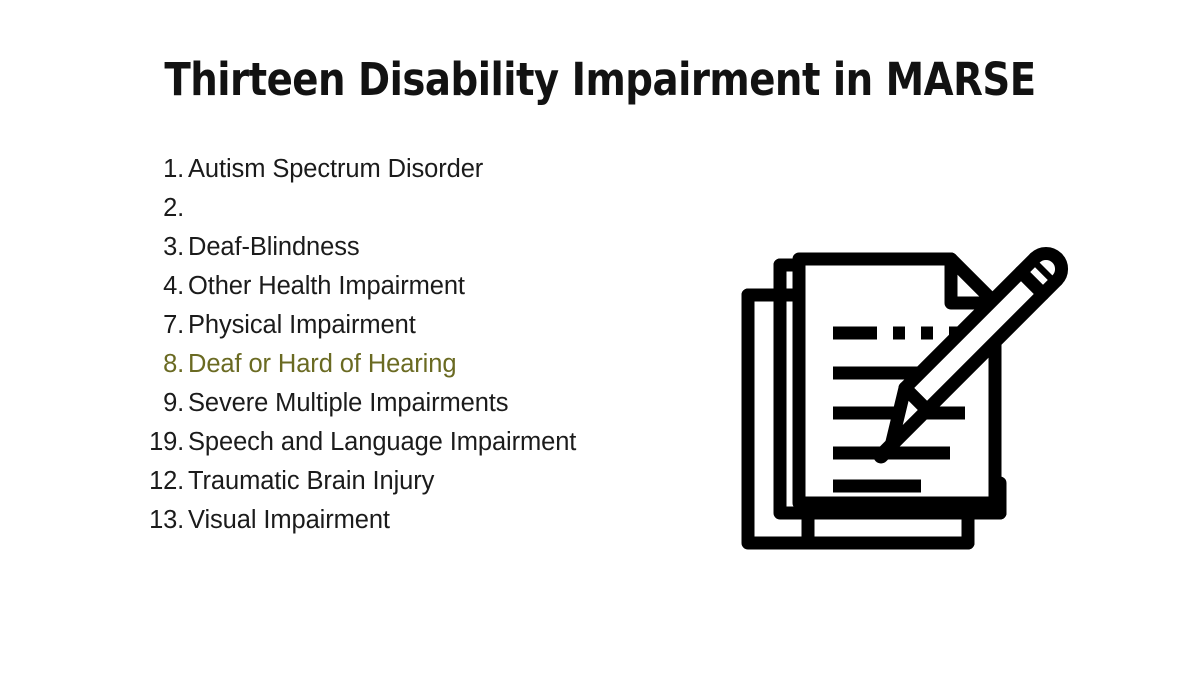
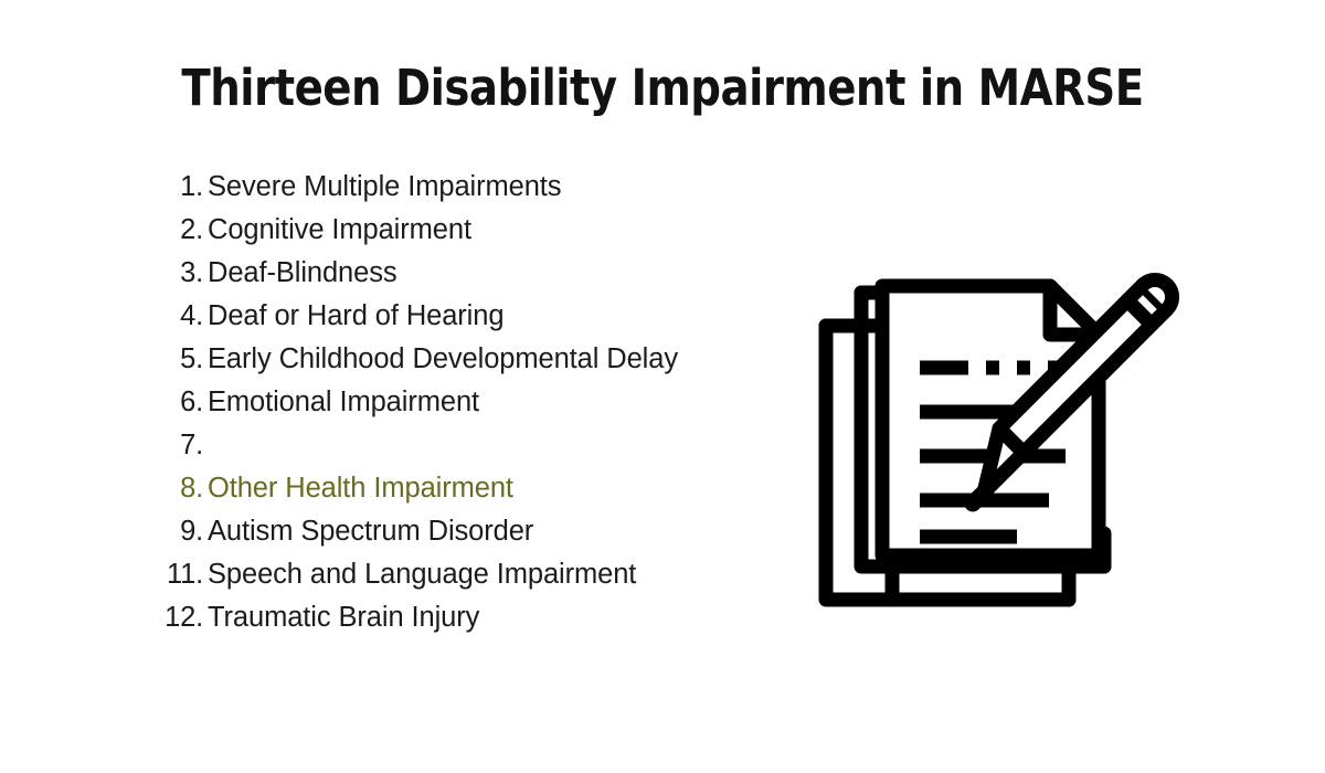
  Thirteen Disability Impairment in MARSE
  1.
- Autism Spectrum Disorder
+ Severe Multiple Impairments
  2.
+ Cognitive Impairment
  3.
  Deaf-Blindness
  4.
- Other Health Impairment
+ Deaf or Hard of Hearing
+ 5.
+ Early Childhood Developmental Delay
+ 6.
+ Emotional Impairment
  7.
- Physical Impairment
  8.
- Deaf or Hard of Hearing
+ Other Health Impairment
  9.
- Severe Multiple Impairments
+ Autism Spectrum Disorder
- 19.
+ 11.
  Speech and Language Impairment
  12.
  Traumatic Brain Injury
- 13.
- Visual Impairment
